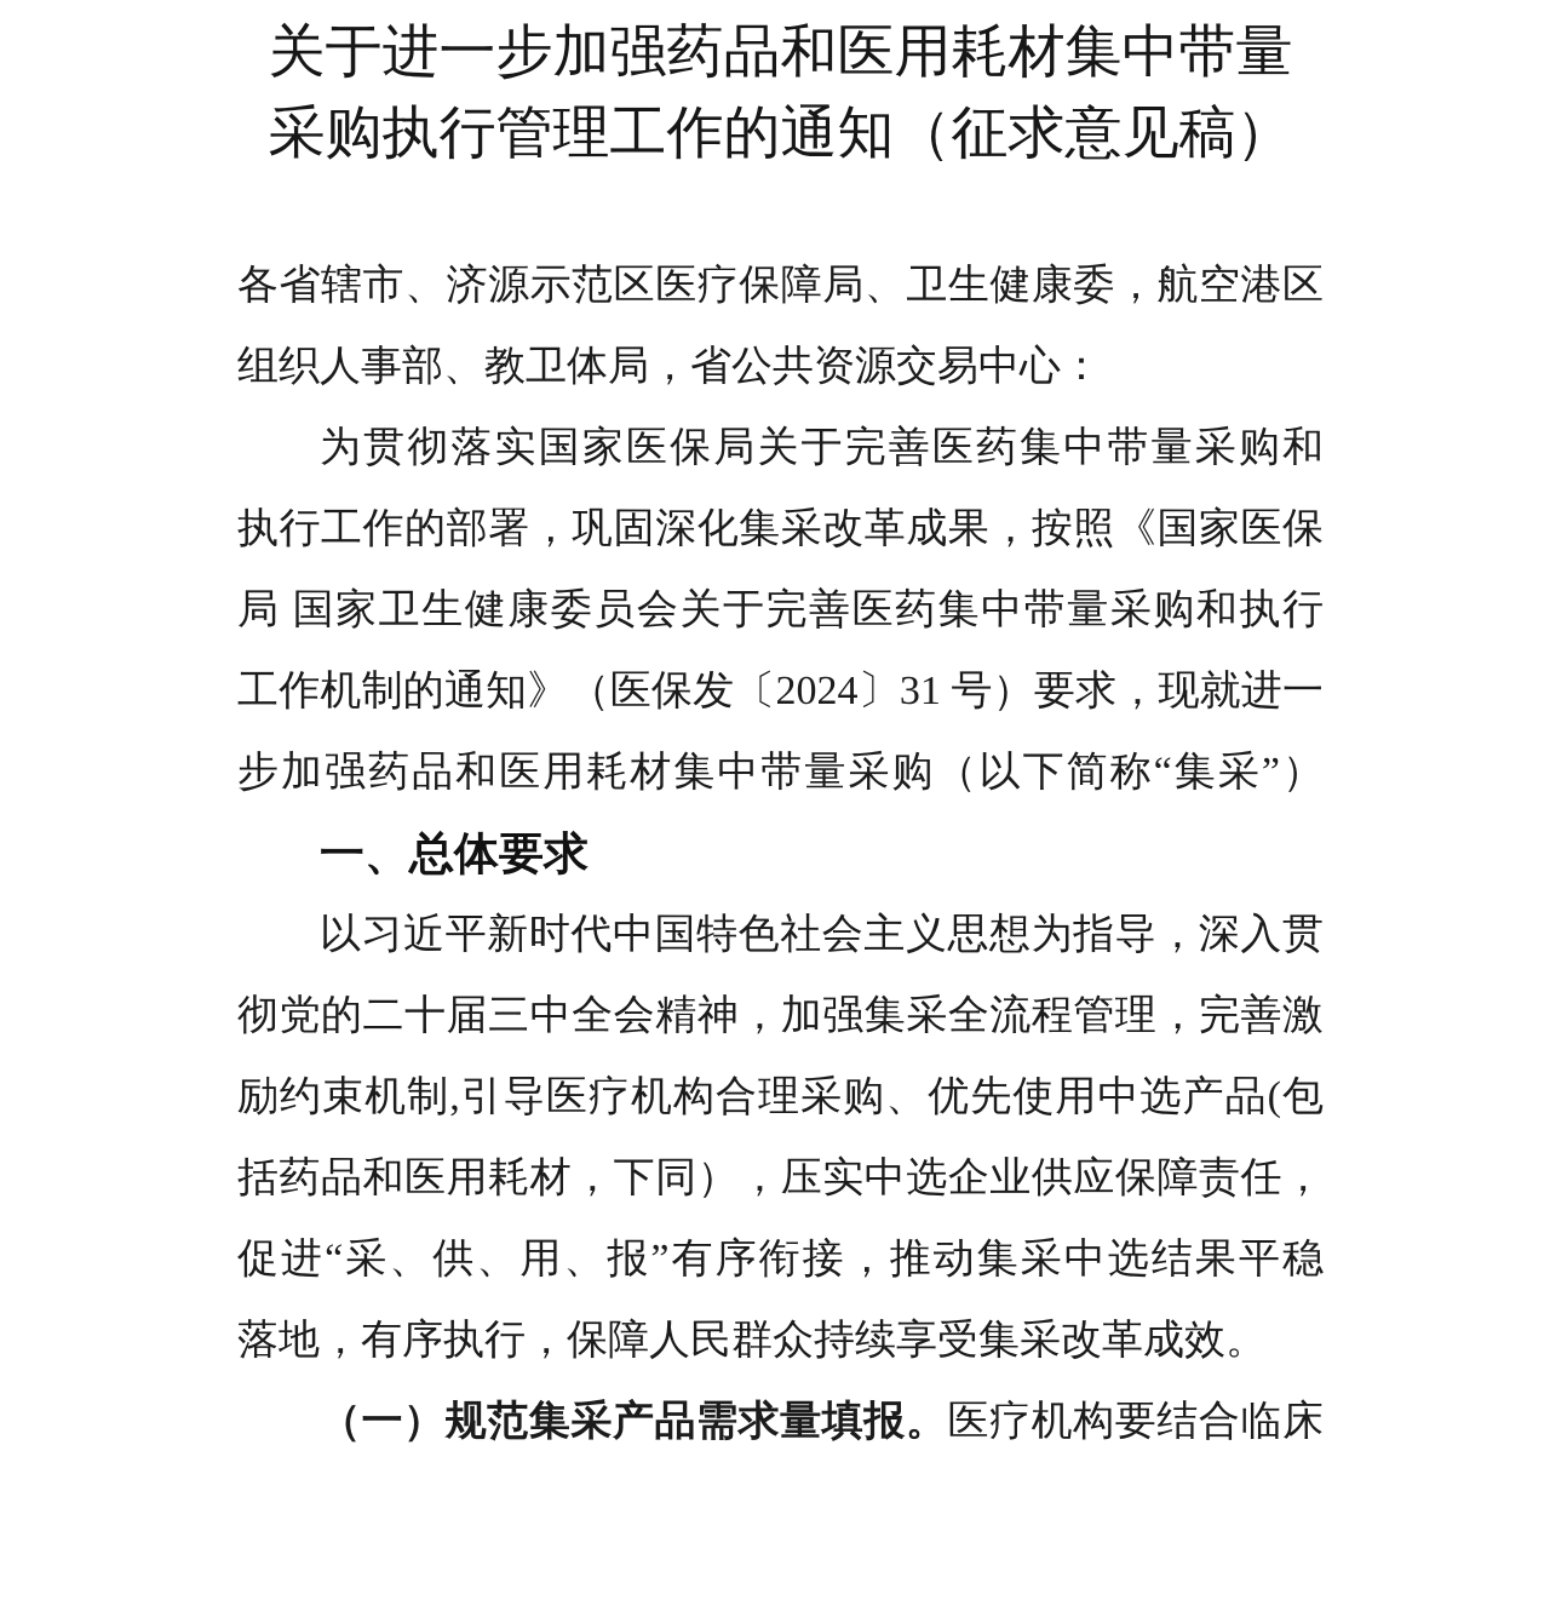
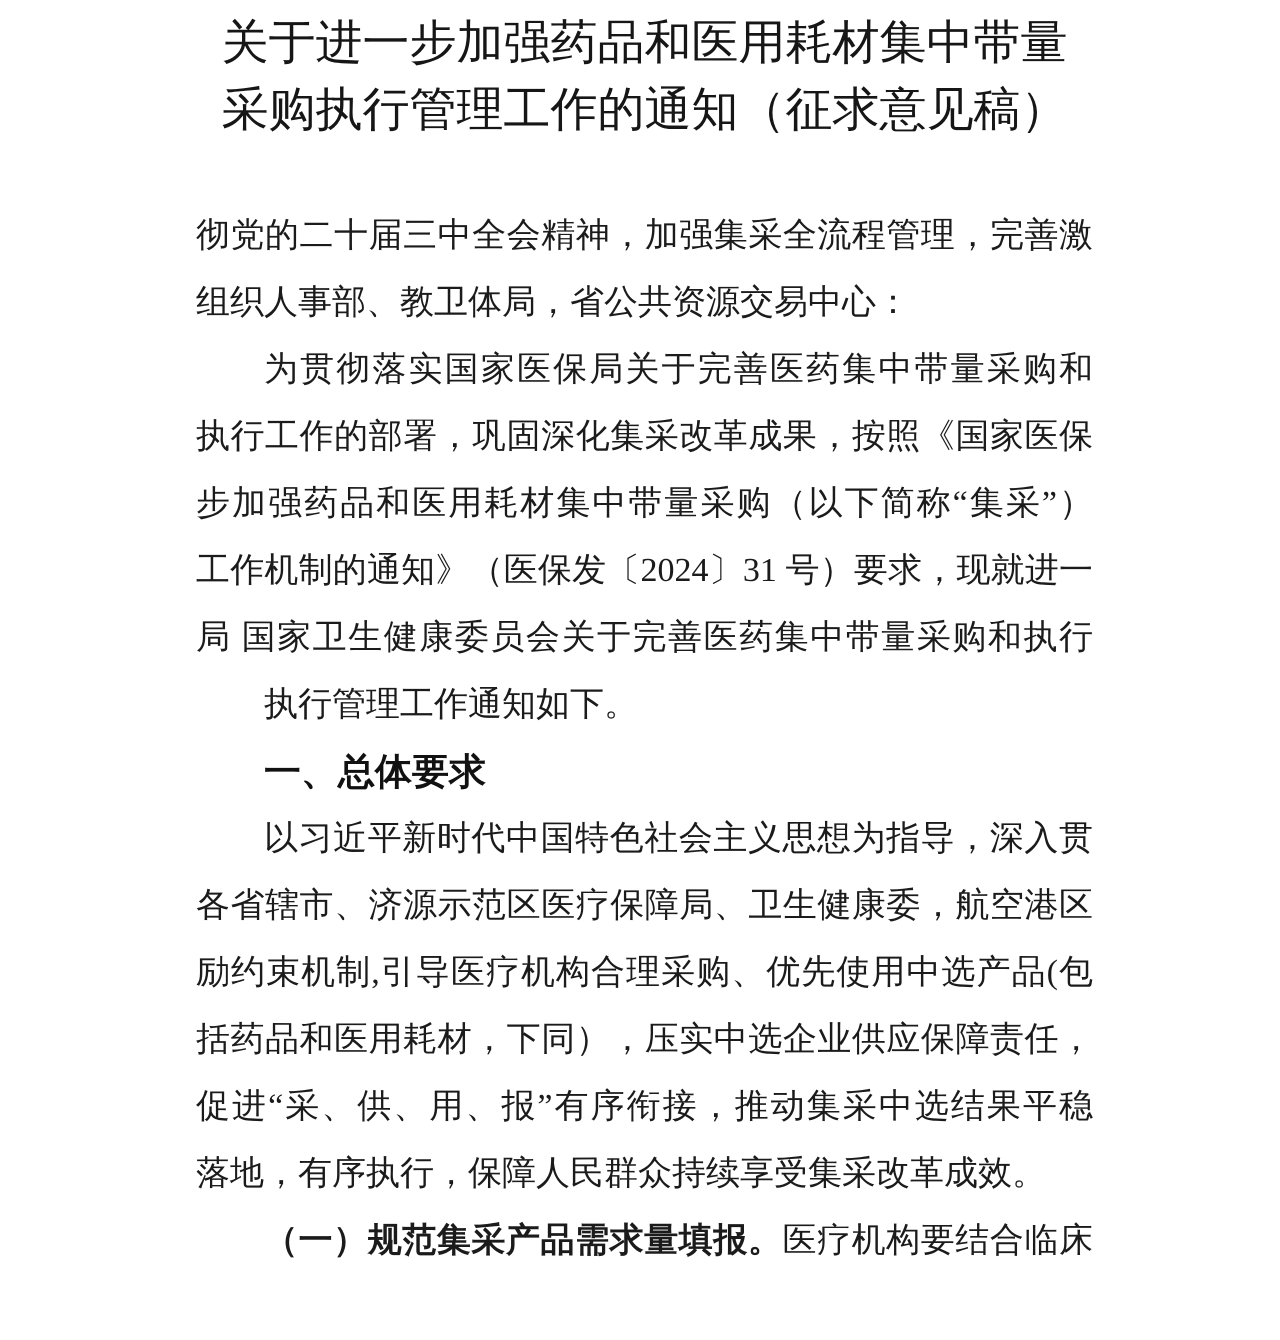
  关于进一步加强药品和医用耗材集中带量
  采购执行管理工作的通知（征求意见稿）
- 各省辖市、济源示范区医疗保障局、卫生健康委，航空港区
+ 彻党的二十届三中全会精神，加强集采全流程管理，完善激
  组织人事部、教卫体局，省公共资源交易中心：
  为贯彻落实国家医保局关于完善医药集中带量采购和
  执行工作的部署，巩固深化集采改革成果，按照《国家医保
- 局 国家卫生健康委员会关于完善医药集中带量采购和执行
+ 步加强药品和医用耗材集中带量采购（以下简称“集采”）
  工作机制的通知》（医保发〔2024〕31 号）要求，现就进一
- 步加强药品和医用耗材集中带量采购（以下简称“集采”）
+ 局 国家卫生健康委员会关于完善医药集中带量采购和执行
+ 执行管理工作通知如下。
  一、总体要求
  以习近平新时代中国特色社会主义思想为指导，深入贯
- 彻党的二十届三中全会精神，加强集采全流程管理，完善激
+ 各省辖市、济源示范区医疗保障局、卫生健康委，航空港区
  励约束机制,引导医疗机构合理采购、优先使用中选产品(包
  括药品和医用耗材，下同），压实中选企业供应保障责任，
  促进“采、供、用、报”有序衔接，推动集采中选结果平稳
  落地，有序执行，保障人民群众持续享受集采改革成效。
  （一）规范集采产品需求量填报。医疗机构要结合临床
